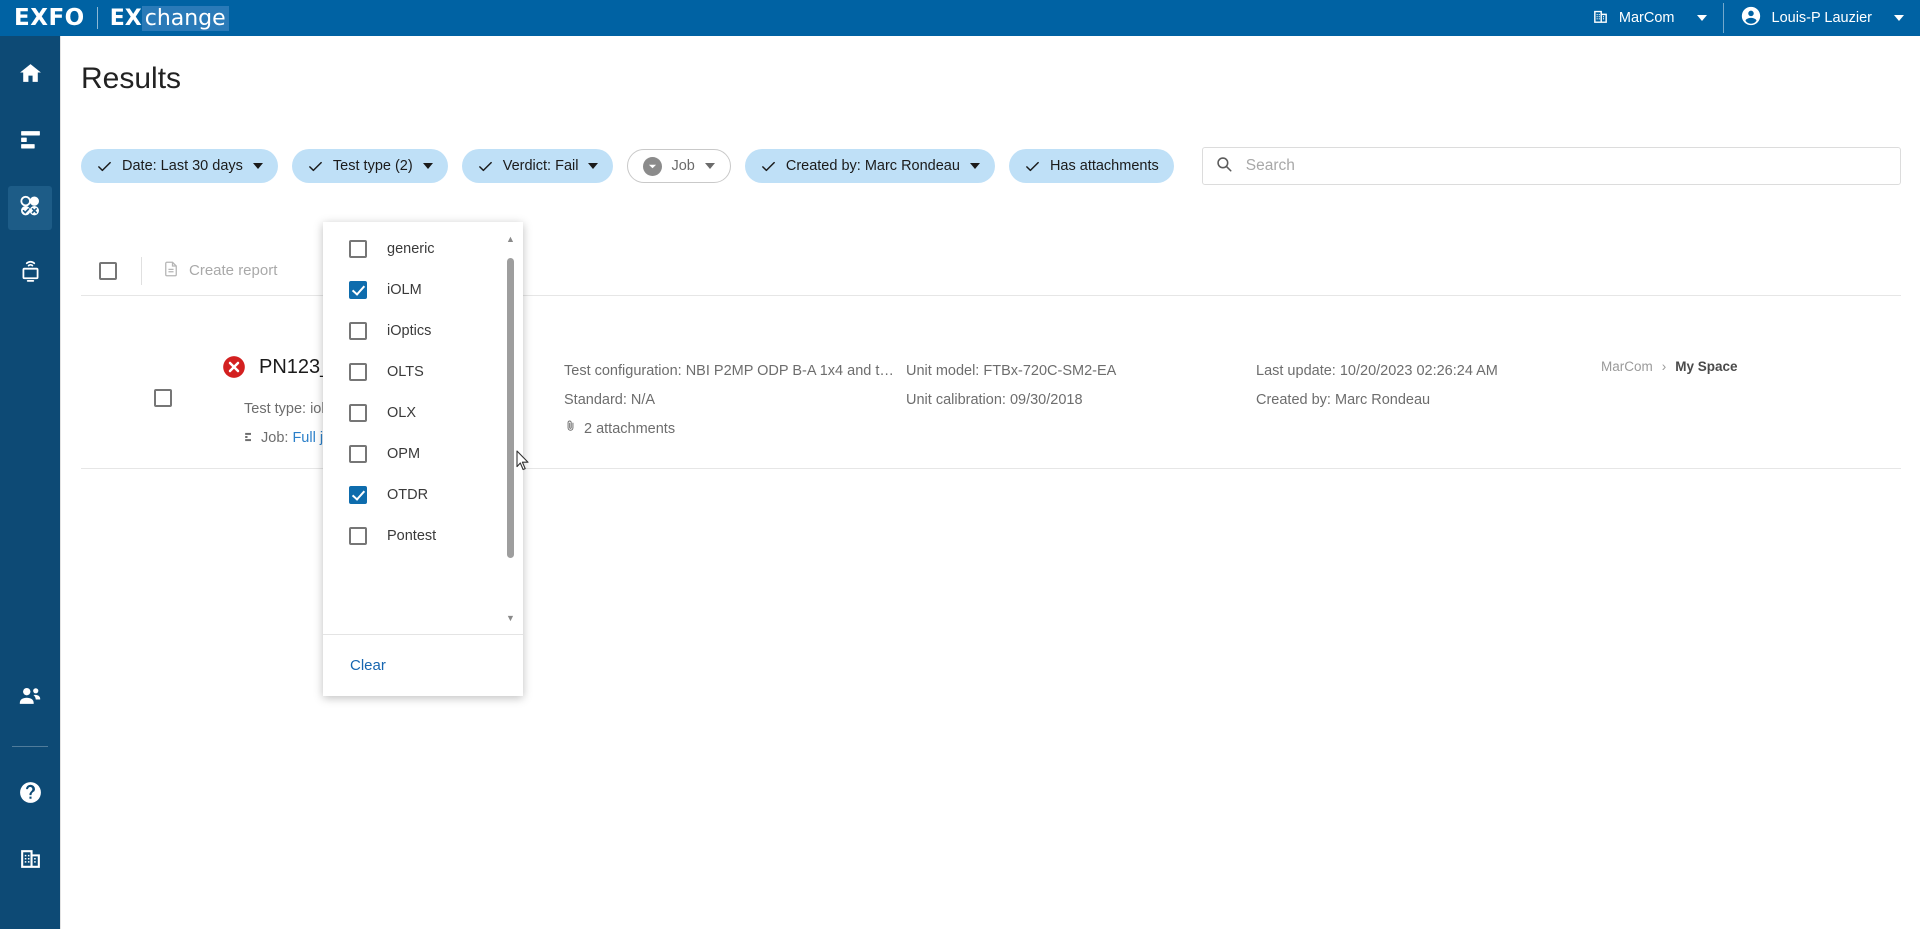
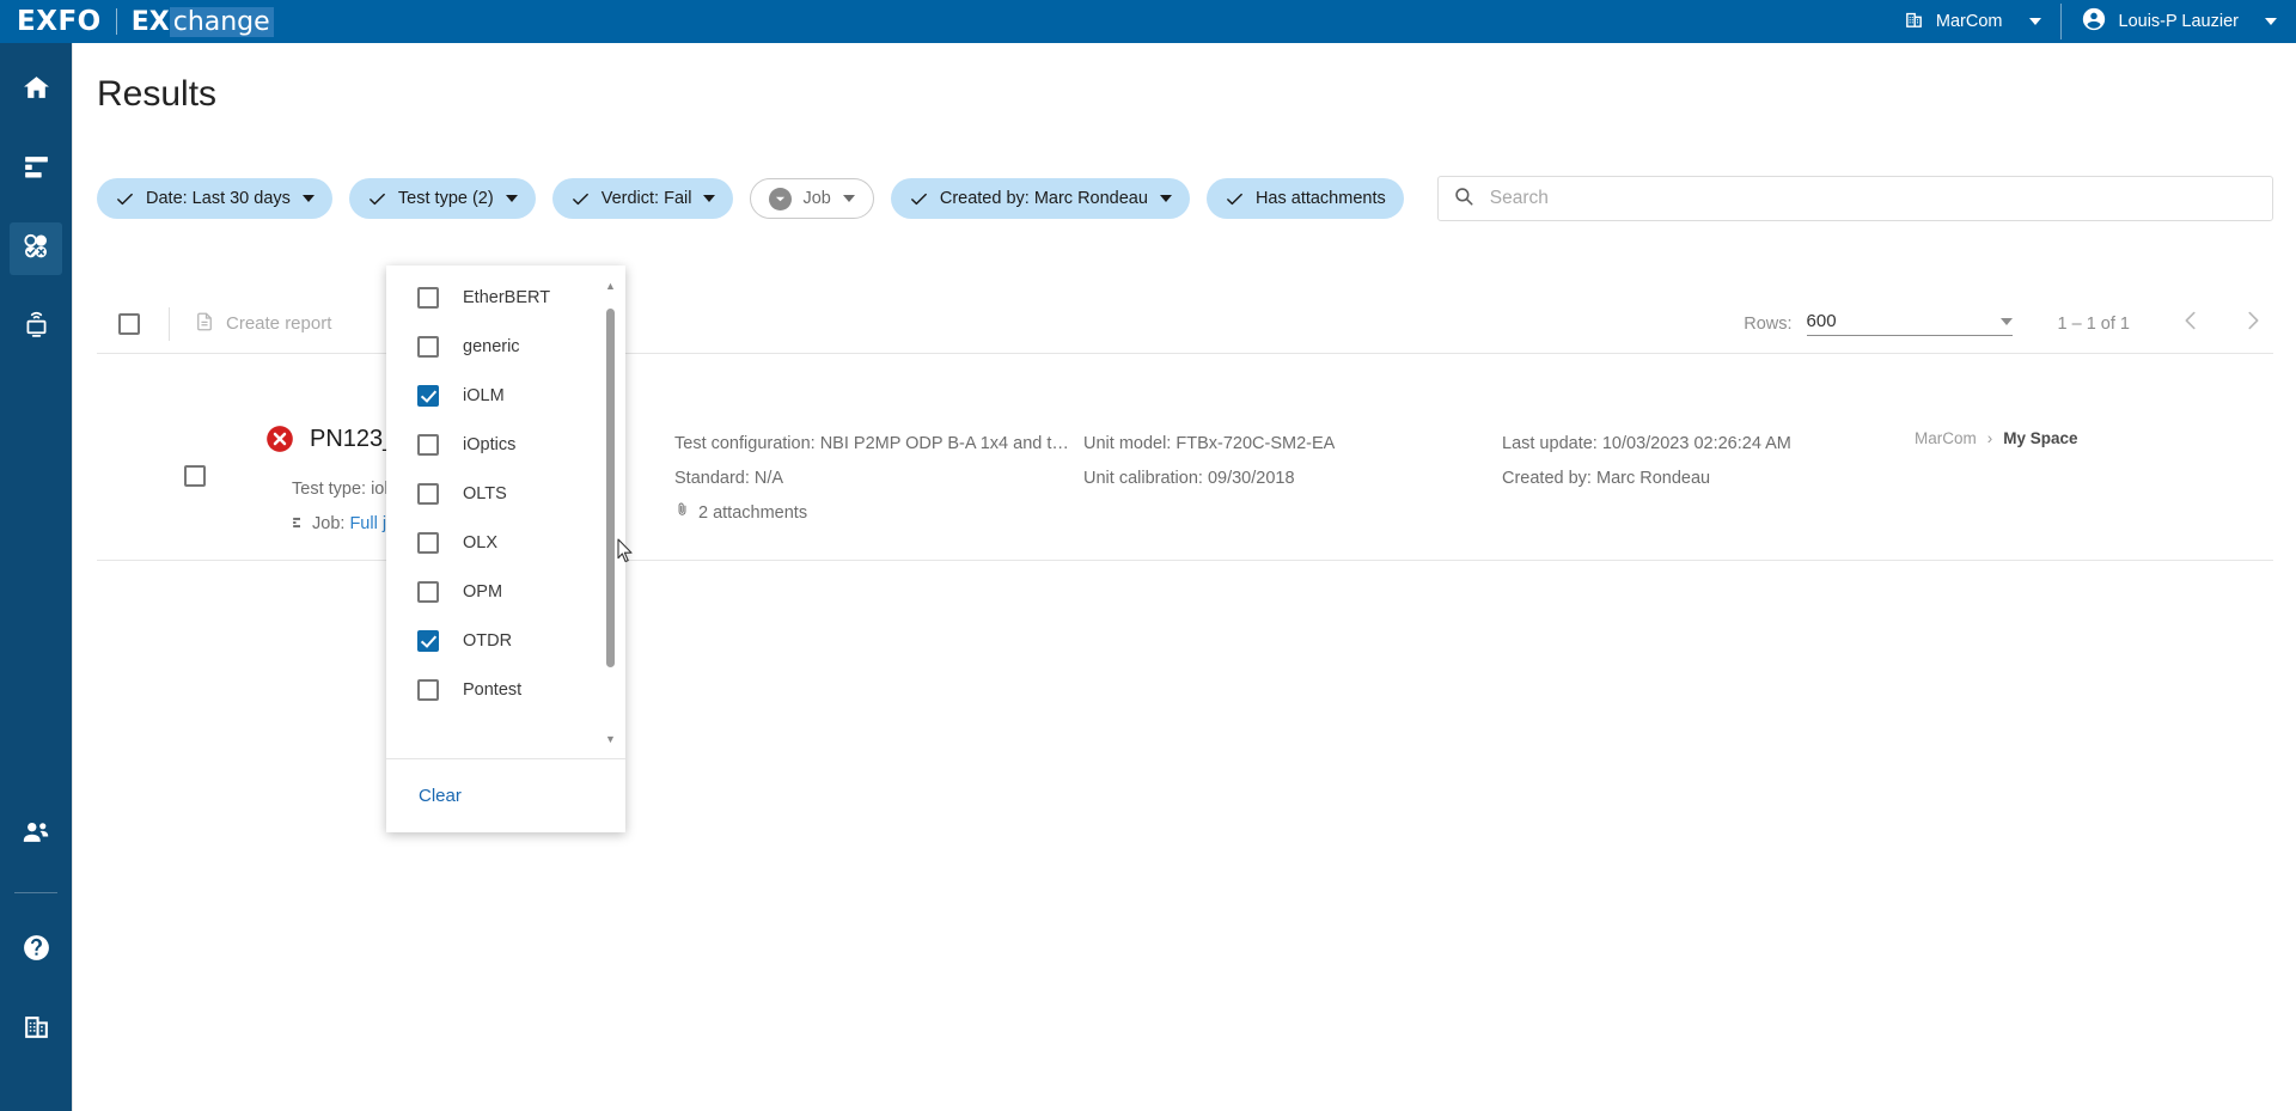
  EXFO
  EX
  change
  MarCom
  Louis-P Lauzier
  Results
  Date: Last 30 days
  Test type (2)
  Verdict: Fail
  Job
  Created by: Marc Rondeau
  Has attachments
  Search
  Create report
+ Rows:
+ 600
+ 1 – 1 of 1
  Test type: io
  Test configuration: NBI P2MP ODP B-A 1x4 and t…
  Standard: N/A
  2 attachments
  Unit model: FTBx-720C-SM2-EA
  Unit calibration: 09/30/2018
- Last update: 10/20/2023 02:26:24 AM
+ Last update: 10/03/2023 02:26:24 AM
  Created by: Marc Rondeau
  MarCom
  ›
  My Space
+ EtherBERT
  generic
  iOLM
  iOptics
  OLTS
  OLX
  OPM
  OTDR
  Pontest
  ▲
  ▼
  Clear
